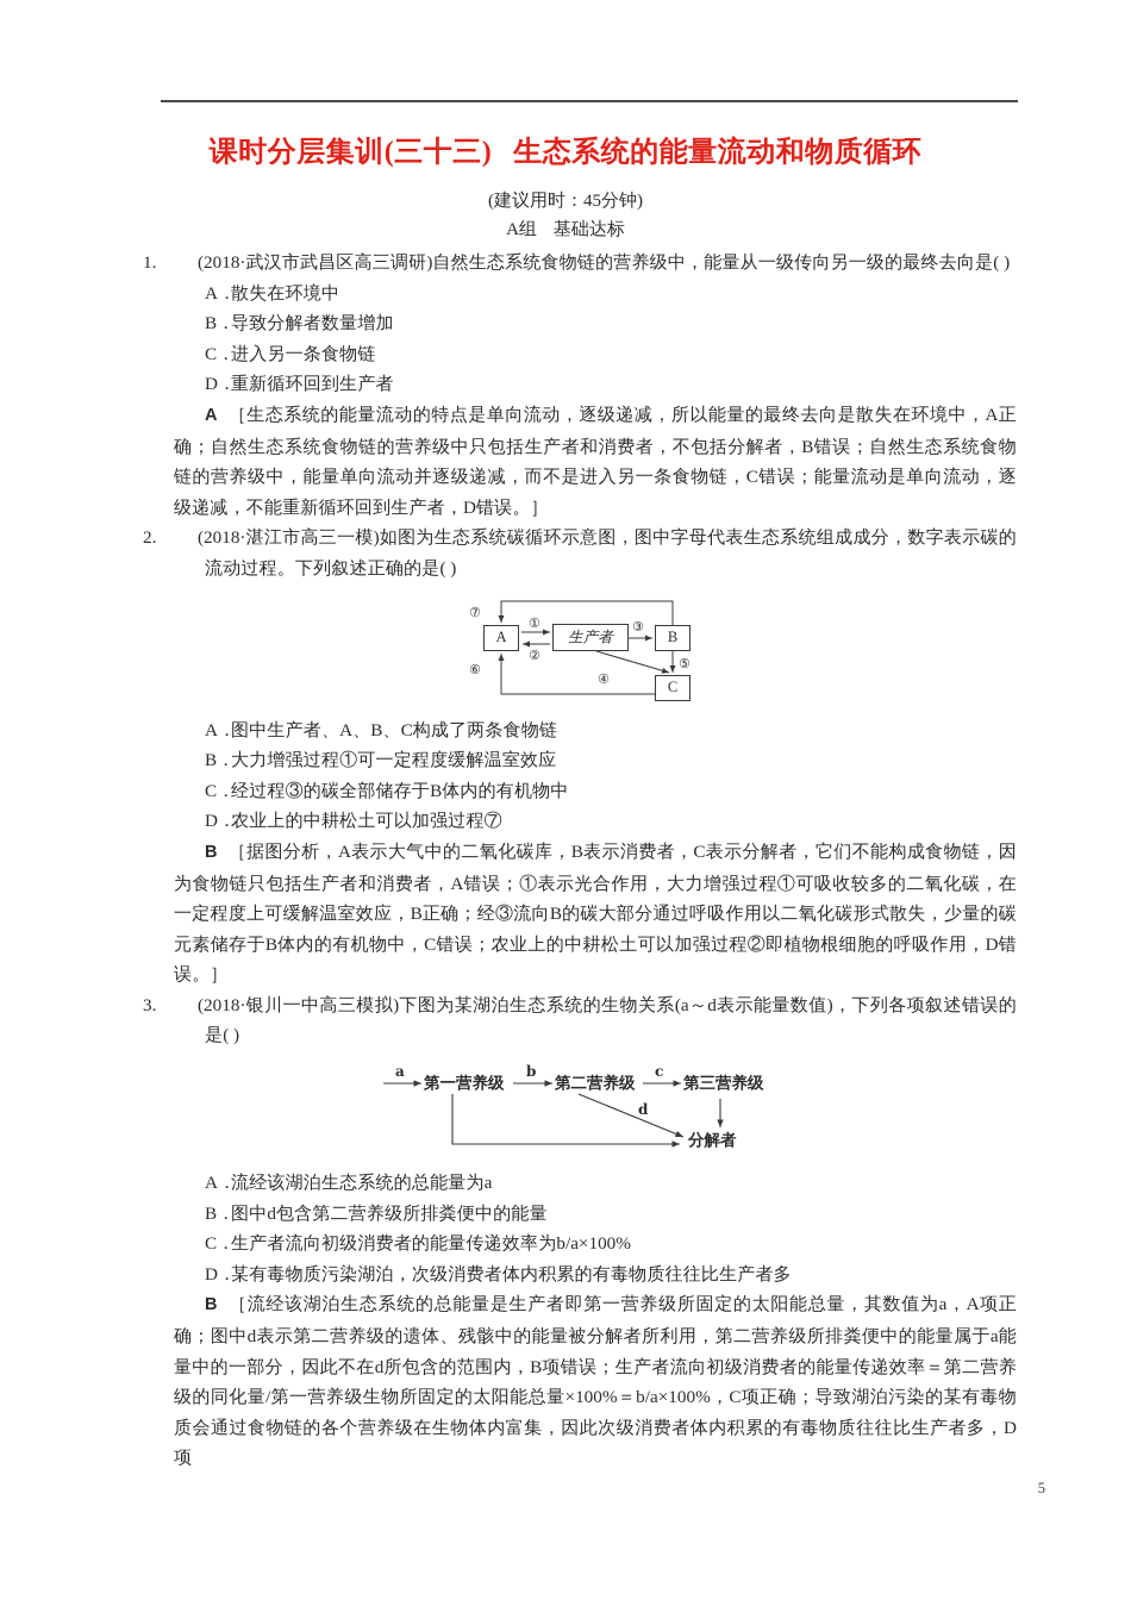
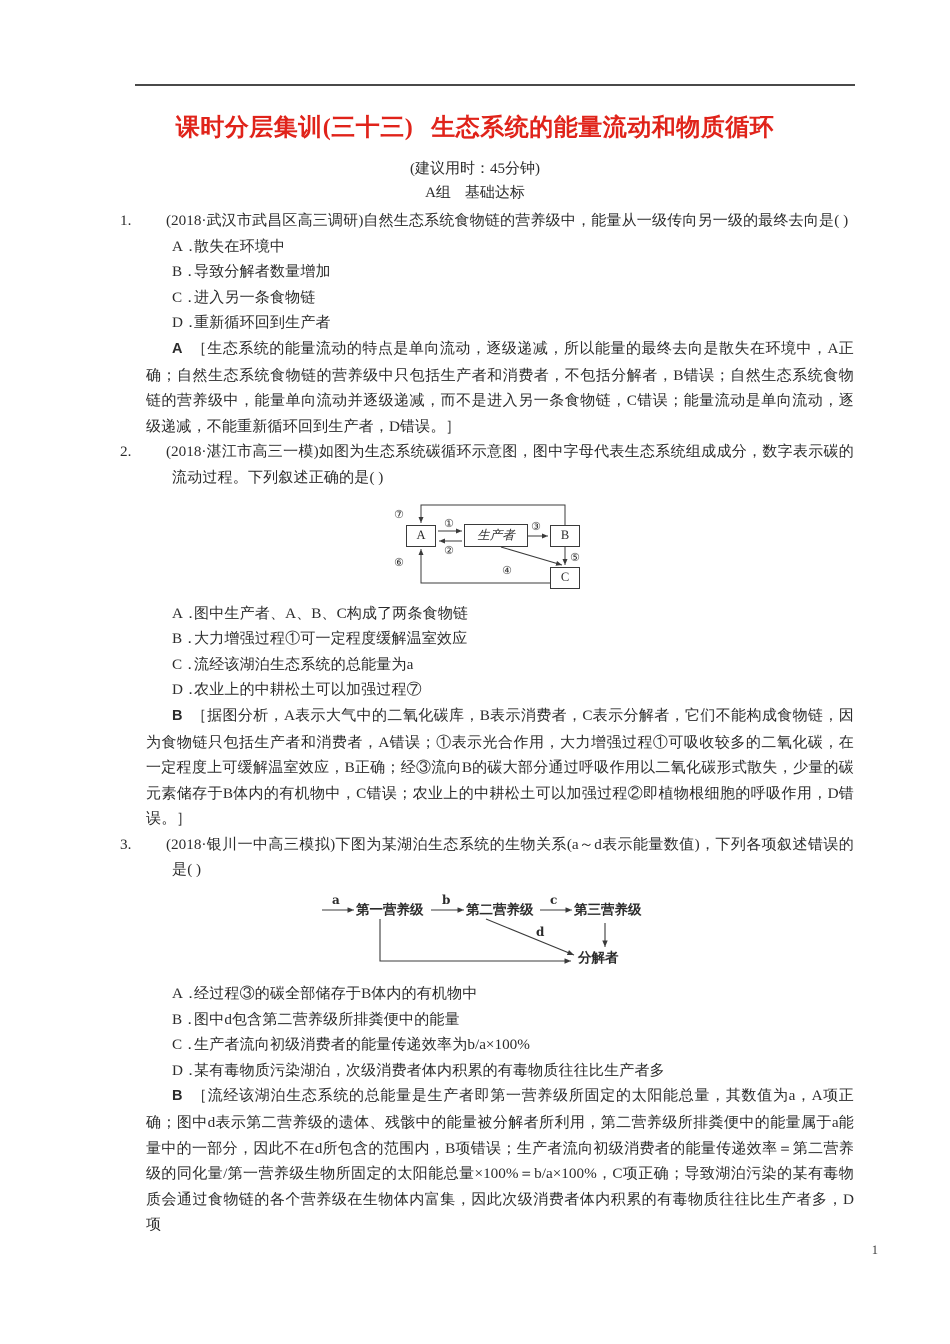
  课时分层集训(三十三) 生态系统的能量流动和物质循环
  (建议用时：45分钟)
  A组 基础达标
  1. (2018·武汉市武昌区高三调研)自然生态系统食物链的营养级中，能量从一级传向另一级的最终去向是( )
  A．散失在环境中
  B．导致分解者数量增加
  C．进入另一条食物链
  D．重新循环回到生产者
  A ［生态系统的能量流动的特点是单向流动，逐级递减，所以能量的最终去向是散失在环境中，A正确；自然生态系统食物链的营养级中只包括生产者和消费者，不包括分解者，B错误；自然生态系统食物链的营养级中，能量单向流动并逐级递减，而不是进入另一条食物链，C错误；能量流动是单向流动，逐级递减，不能重新循环回到生产者，D错误。］
  2. (2018·湛江市高三一模)如图为生态系统碳循环示意图，图中字母代表生态系统组成成分，数字表示碳的流动过程。下列叙述正确的是( )
  A
  生产者
  B
  C
  ①
  ②
  ③
  ④
  ⑤
  ⑥
  ⑦
  A．图中生产者、A、B、C构成了两条食物链
  B．大力增强过程①可一定程度缓解温室效应
- C．经过程③的碳全部储存于B体内的有机物中
+ C．流经该湖泊生态系统的总能量为a
  D．农业上的中耕松土可以加强过程⑦
  B ［据图分析，A表示大气中的二氧化碳库，B表示消费者，C表示分解者，它们不能构成食物链，因为食物链只包括生产者和消费者，A错误；①表示光合作用，大力增强过程①可吸收较多的二氧化碳，在一定程度上可缓解温室效应，B正确；经③流向B的碳大部分通过呼吸作用以二氧化碳形式散失，少量的碳元素储存于B体内的有机物中，C错误；农业上的中耕松土可以加强过程②即植物根细胞的呼吸作用，D错误。］
  3. (2018·银川一中高三模拟)下图为某湖泊生态系统的生物关系(a～d表示能量数值)，下列各项叙述错误的是( )
  第一营养级
  第二营养级
  第三营养级
  分解者
  a
  b
  c
  d
- A．流经该湖泊生态系统的总能量为a
+ A．经过程③的碳全部储存于B体内的有机物中
  B．图中d包含第二营养级所排粪便中的能量
  C．生产者流向初级消费者的能量传递效率为b/a×100%
  D．某有毒物质污染湖泊，次级消费者体内积累的有毒物质往往比生产者多
  B ［流经该湖泊生态系统的总能量是生产者即第一营养级所固定的太阳能总量，其数值为a，A项正确；图中d表示第二营养级的遗体、残骸中的能量被分解者所利用，第二营养级所排粪便中的能量属于a能量中的一部分，因此不在d所包含的范围内，B项错误；生产者流向初级消费者的能量传递效率＝第二营养级的同化量/第一营养级生物所固定的太阳能总量×100%＝b/a×100%，C项正确；导致湖泊污染的某有毒物质会通过食物链的各个营养级在生物体内富集，因此次级消费者体内积累的有毒物质往往比生产者多，D项
- 5
+ 1
